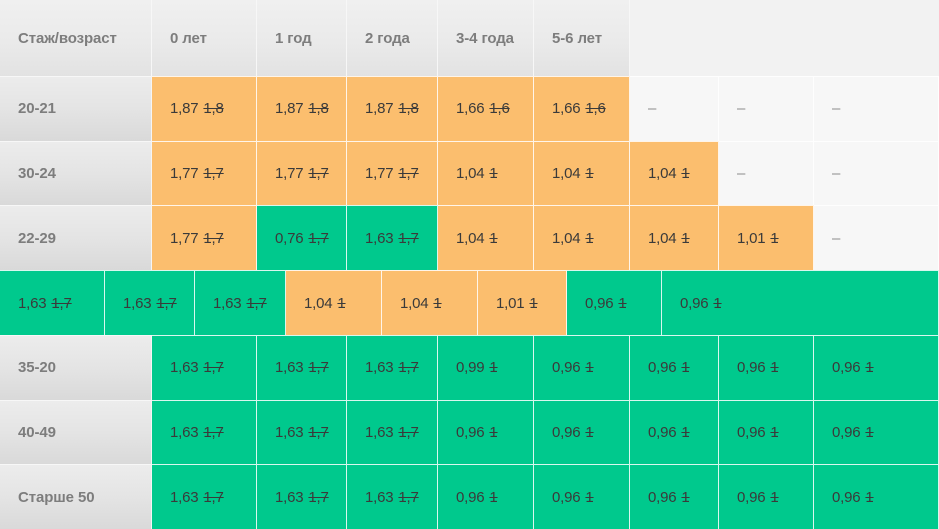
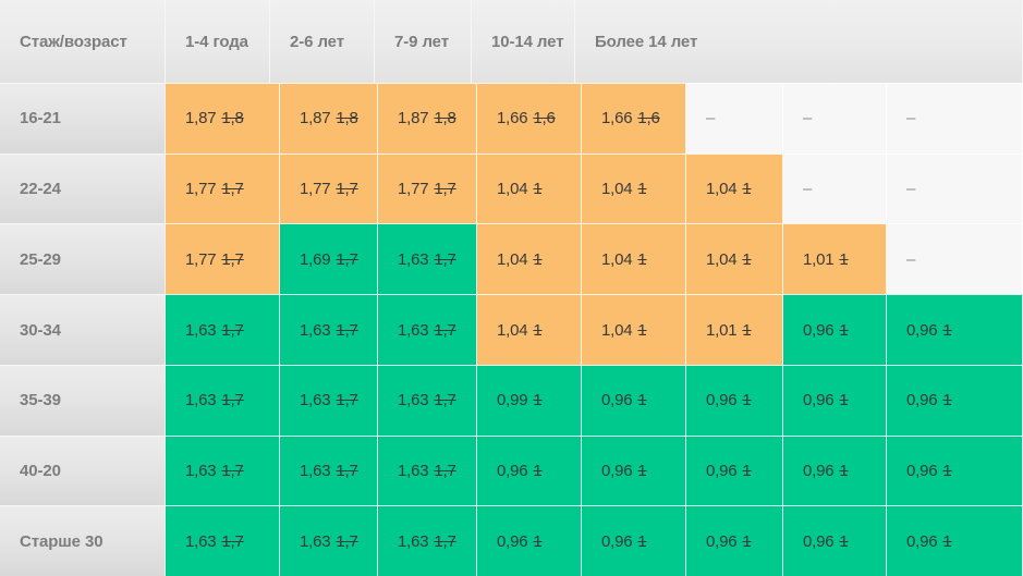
  Стаж/возраст
- 0 лет
- 1 год
- 2 года
- 3-4 года
+ 1-4 года
- 5-6 лет
+ 2-6 лет
+ 7-9 лет
+ 10-14 лет
+ Более 14 лет
- 20-21
+ 16-21
  1,87
  1,8
  1,87
  1,8
  1,87
  1,8
  1,66
  1,6
  1,66
  1,6
  –
  –
  –
- 30-24
+ 22-24
  1,77
  1,7
  1,77
  1,7
  1,77
  1,7
  1,04
  1
  1,04
  1
  1,04
  1
  –
  –
- 22-29
+ 25-29
  1,77
  1,7
- 0,76
+ 1,69
  1,7
  1,63
  1,7
  1,04
  1
  1,04
  1
  1,04
  1
  1,01
  1
  –
+ 30-34
  1,63
  1,7
  1,63
  1,7
  1,63
  1,7
  1,04
  1
  1,04
  1
  1,01
  1
  0,96
  1
  0,96
  1
- 35-20
+ 35-39
  1,63
  1,7
  1,63
  1,7
  1,63
  1,7
  0,99
  1
  0,96
  1
  0,96
  1
  0,96
  1
  0,96
  1
- 40-49
+ 40-20
  1,63
  1,7
  1,63
  1,7
  1,63
  1,7
  0,96
  1
  0,96
  1
  0,96
  1
  0,96
  1
  0,96
  1
- Старше 50
+ Старше 30
  1,63
  1,7
  1,63
  1,7
  1,63
  1,7
  0,96
  1
  0,96
  1
  0,96
  1
  0,96
  1
  0,96
  1
